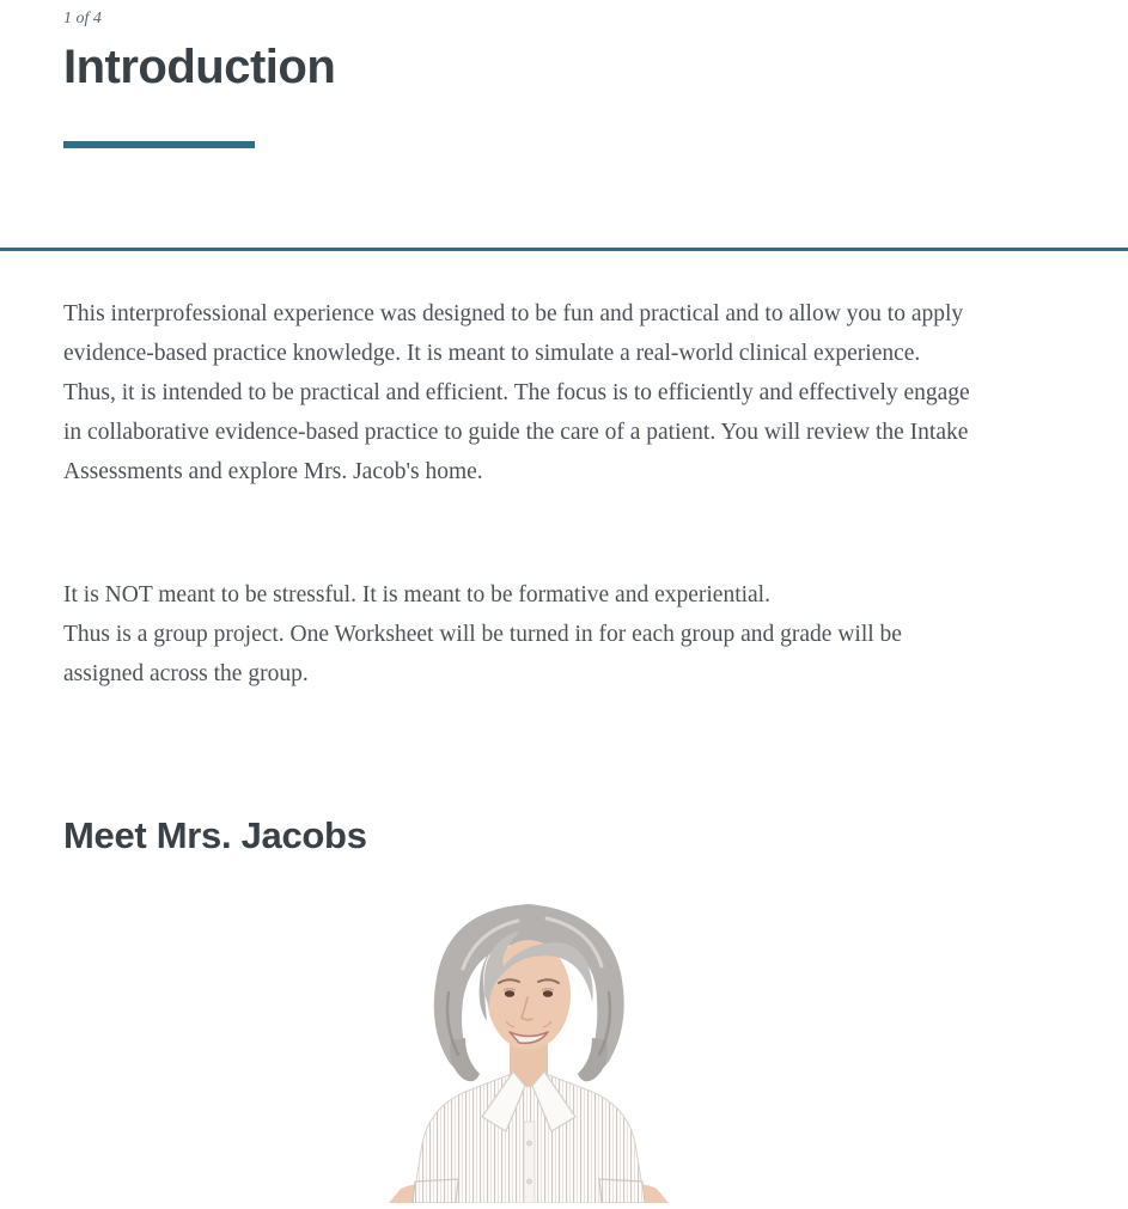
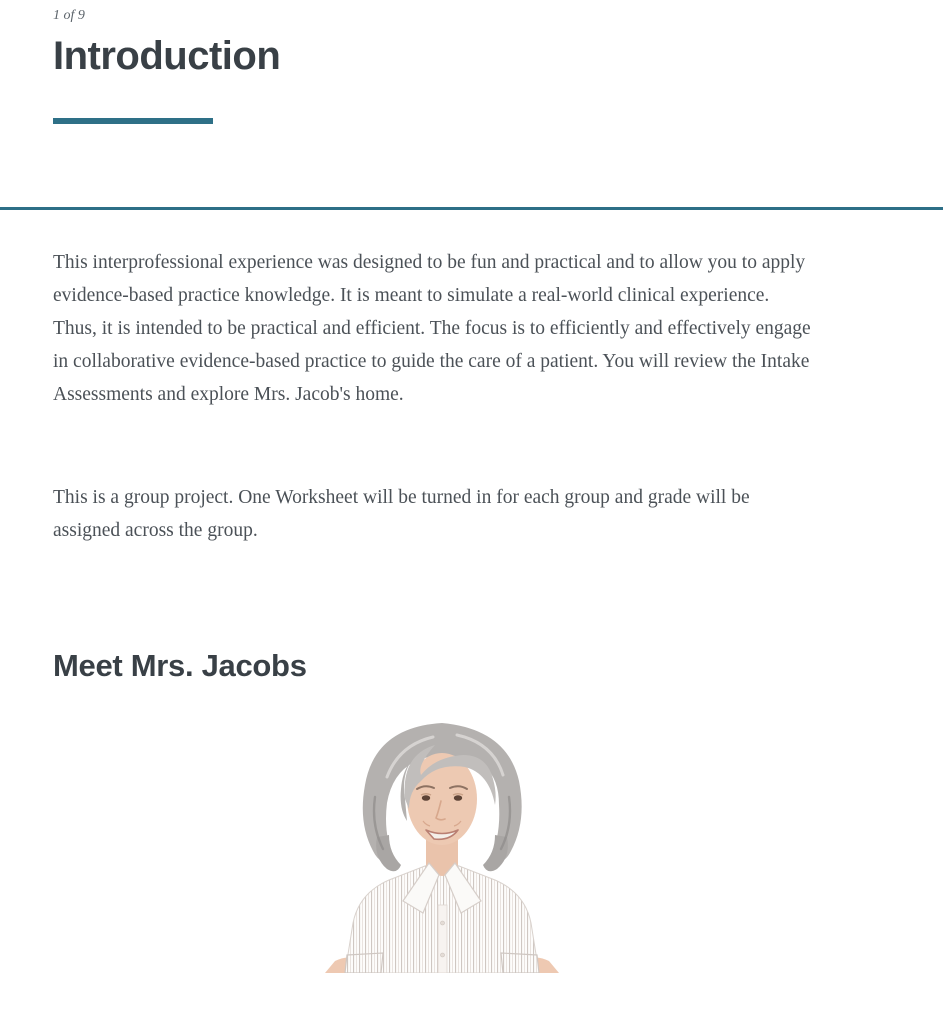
- 1 of 4
+ 1 of 9
  Introduction
  This interprofessional experience was designed to be fun and practical and to allow you to apply evidence-based practice knowledge. It is meant to simulate a real-world clinical experience. Thus, it is intended to be practical and efficient. The focus is to efficiently and effectively engage in collaborative evidence-based practice to guide the care of a patient. You will review the Intake Assessments and explore Mrs. Jacob's home.
- It is NOT meant to be stressful. It is meant to be formative and experiential.
- Thus is a group project. One Worksheet will be turned in for each group and grade will be assigned across the group.
+ This is a group project. One Worksheet will be turned in for each group and grade will be assigned across the group.
  Meet Mrs. Jacobs
